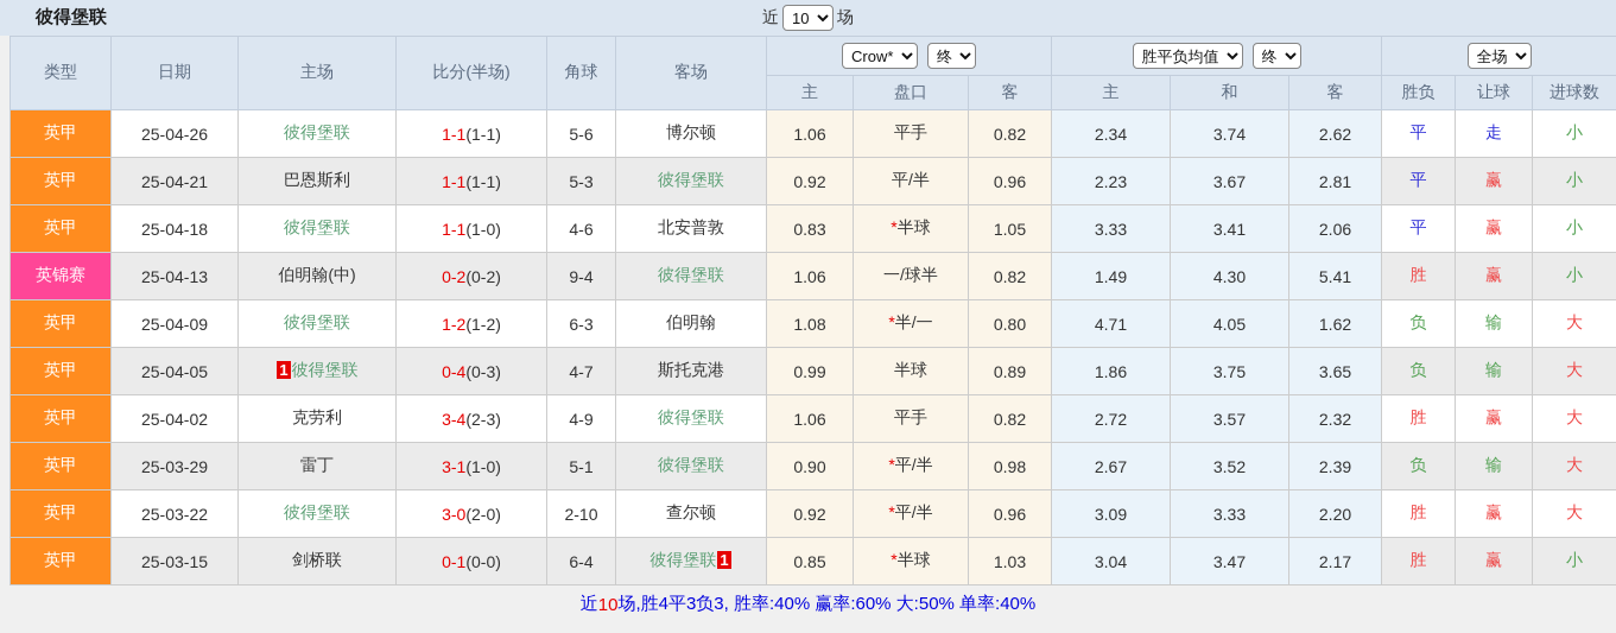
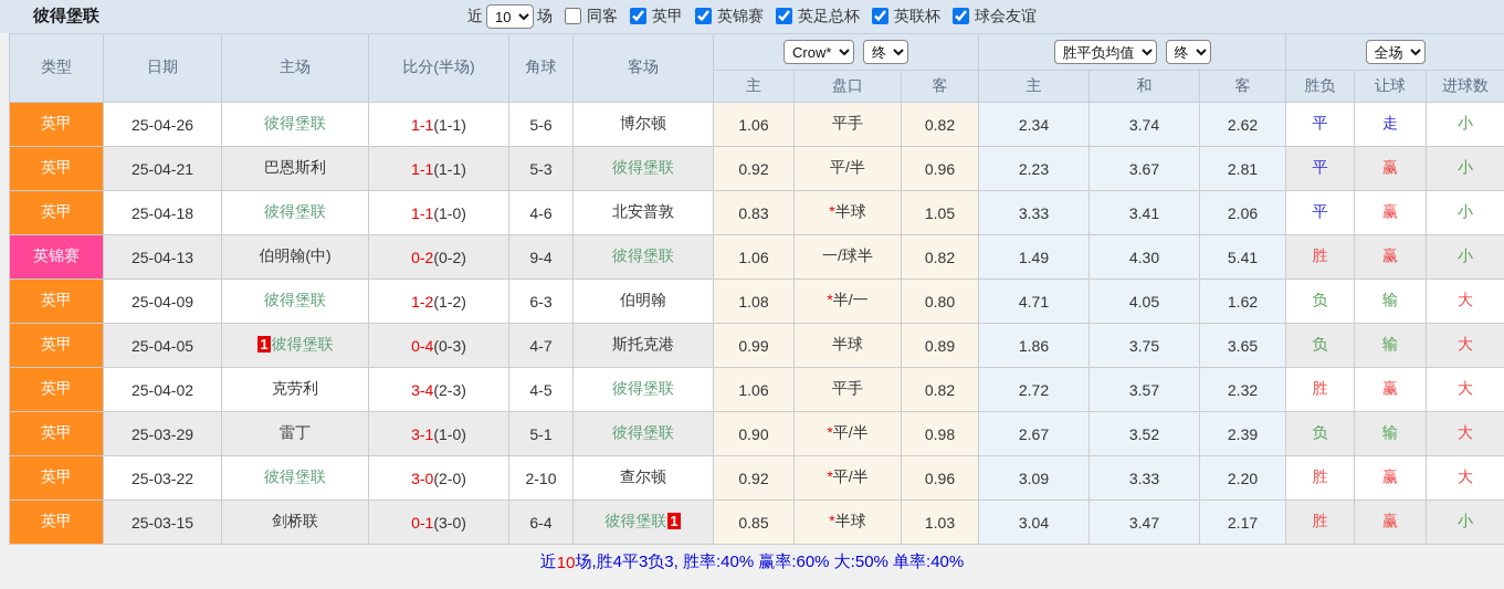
  彼得堡联
  近
  10
  场
+ 同客 英甲 英锦赛 英足总杯 英联杯 球会友谊
  类型	日期	主场	比分(半场)	角球	客场	Crow* 终	胜平负均值 终	全场
  主	盘口	客	主	和	客	胜负	让球	进球数
  英甲	25-04-26	彼得堡联	1-1(1-1)	5-6	博尔顿	1.06	平手	0.82	2.34	3.74	2.62	平	走	小
  英甲	25-04-21	巴恩斯利	1-1(1-1)	5-3	彼得堡联	0.92	平/半	0.96	2.23	3.67	2.81	平	赢	小
  英甲	25-04-18	彼得堡联	1-1(1-0)	4-6	北安普敦	0.83	*半球	1.05	3.33	3.41	2.06	平	赢	小
  英锦赛	25-04-13	伯明翰(中)	0-2(0-2)	9-4	彼得堡联	1.06	一/球半	0.82	1.49	4.30	5.41	胜	赢	小
  英甲	25-04-09	彼得堡联	1-2(1-2)	6-3	伯明翰	1.08	*半/一	0.80	4.71	4.05	1.62	负	输	大
  英甲	25-04-05	1 彼得堡联	0-4(0-3)	4-7	斯托克港	0.99	半球	0.89	1.86	3.75	3.65	负	输	大
- 英甲	25-04-02	克劳利	3-4(2-3)	4-9	彼得堡联	1.06	平手	0.82	2.72	3.57	2.32	胜	赢	大
+ 英甲	25-04-02	克劳利	3-4(2-3)	4-5	彼得堡联	1.06	平手	0.82	2.72	3.57	2.32	胜	赢	大
  英甲	25-03-29	雷丁	3-1(1-0)	5-1	彼得堡联	0.90	*平/半	0.98	2.67	3.52	2.39	负	输	大
  英甲	25-03-22	彼得堡联	3-0(2-0)	2-10	查尔顿	0.92	*平/半	0.96	3.09	3.33	2.20	胜	赢	大
- 英甲	25-03-15	剑桥联	0-1(0-0)	6-4	彼得堡联 1	0.85	*半球	1.03	3.04	3.47	2.17	胜	赢	小
+ 英甲	25-03-15	剑桥联	0-1(3-0)	6-4	彼得堡联 1	0.85	*半球	1.03	3.04	3.47	2.17	胜	赢	小
  近
  10
  场,胜4平3负3, 胜率:40% 赢率:60% 大:50% 单率:40%
